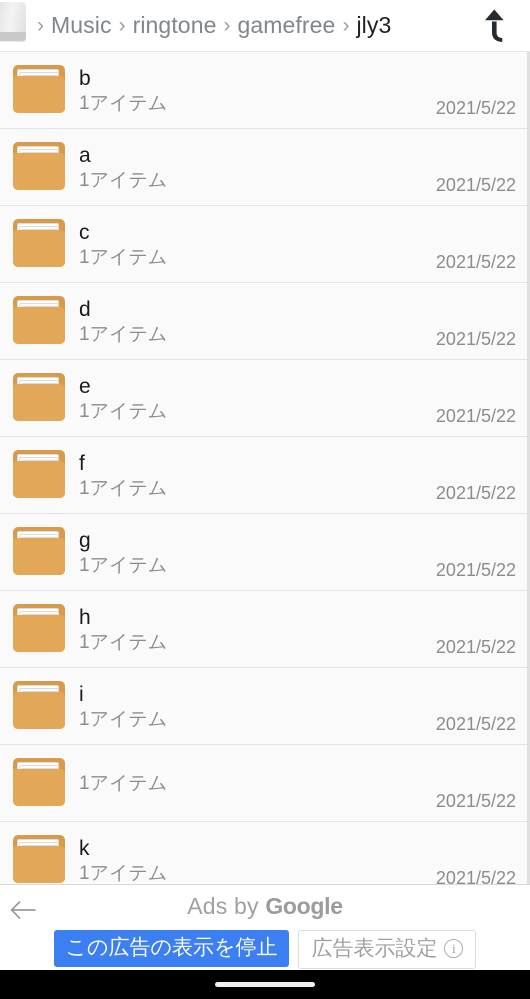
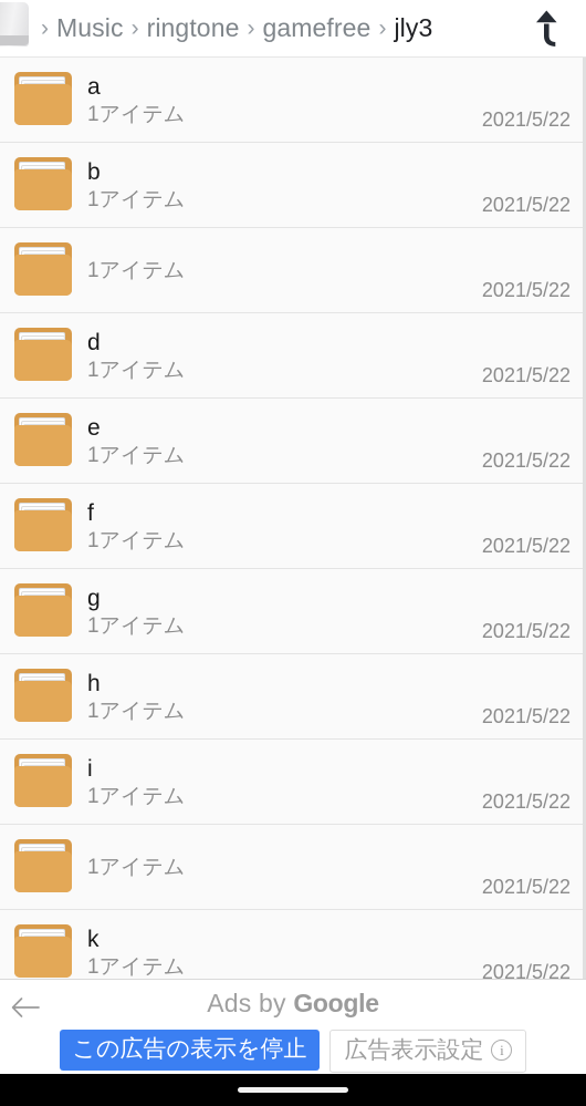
  ›
  Music
  ›
  ringtone
  ›
  gamefree
  ›
  jly3
- b
+ a
  1アイテム
  2021/5/22
- a
+ b
  1アイテム
  2021/5/22
- c
  1アイテム
  2021/5/22
  d
  1アイテム
  2021/5/22
  e
  1アイテム
  2021/5/22
  f
  1アイテム
  2021/5/22
  g
  1アイテム
  2021/5/22
  h
  1アイテム
  2021/5/22
  i
  1アイテム
  2021/5/22
  1アイテム
  2021/5/22
  k
  1アイテム
  2021/5/22
  Ads by Google
  この広告の表示を停止
  広告表示設定
  i
